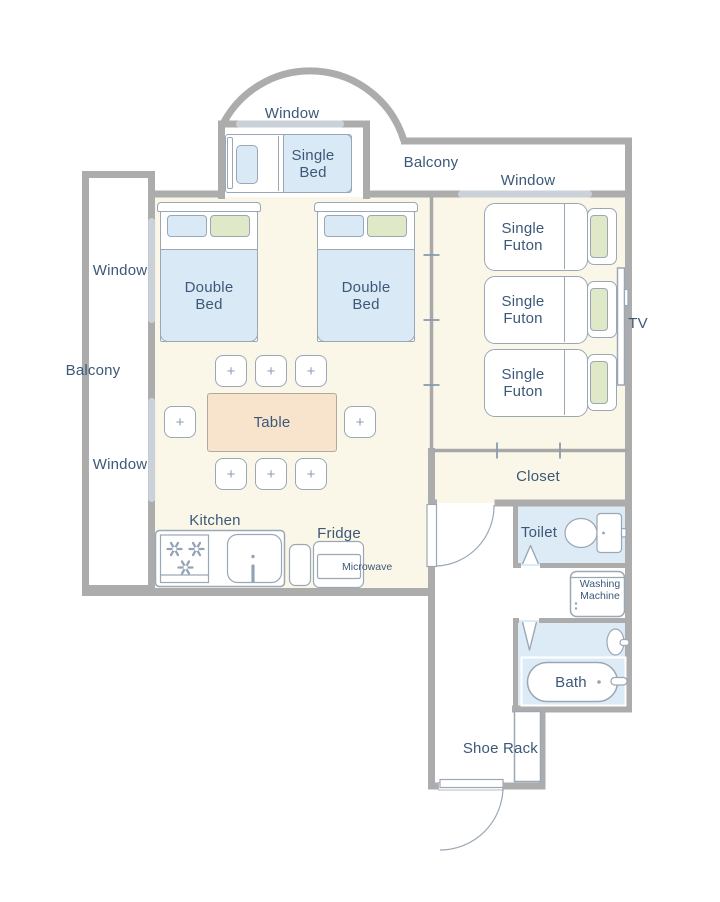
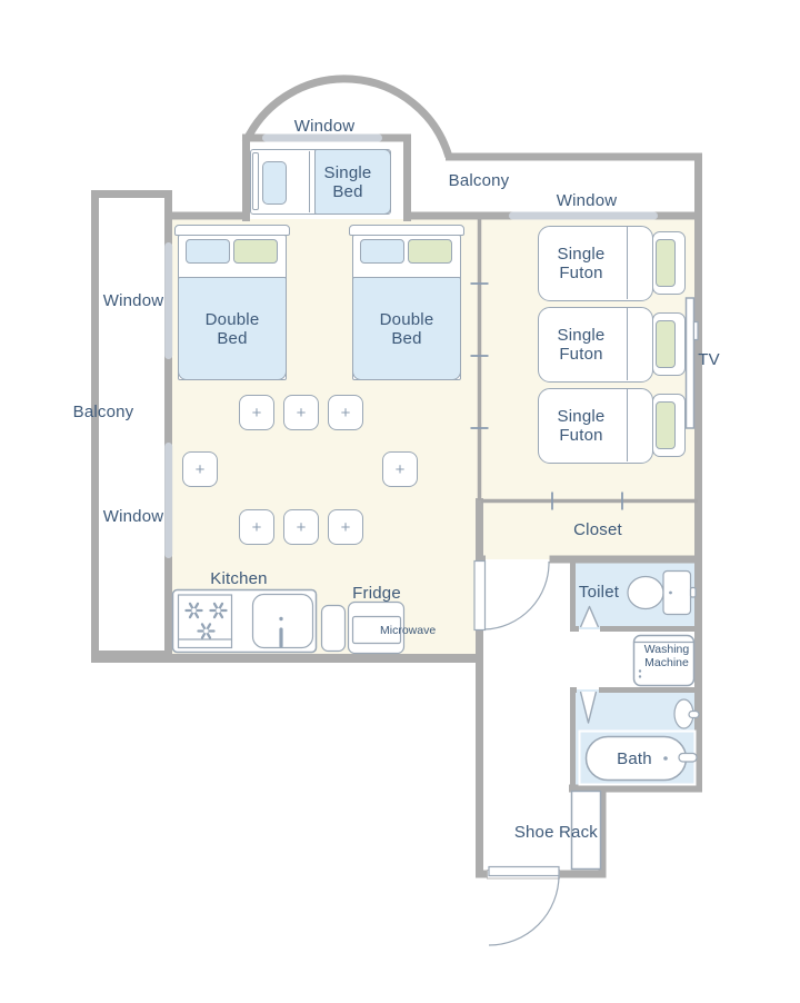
  Single Bed
  Double Bed
  Double Bed
  Single Futon
  Single Futon
  Single Futon
  +
  +
  +
  +
  +
  +
  +
  +
- Table
  Window
  Balcony
  Window
  Window
  Balcony
  Window
  TV
  Kitchen
  Fridge
  Microwave
  Closet
  Toilet
  Washing Machine
  Bath
  Shoe Rack
